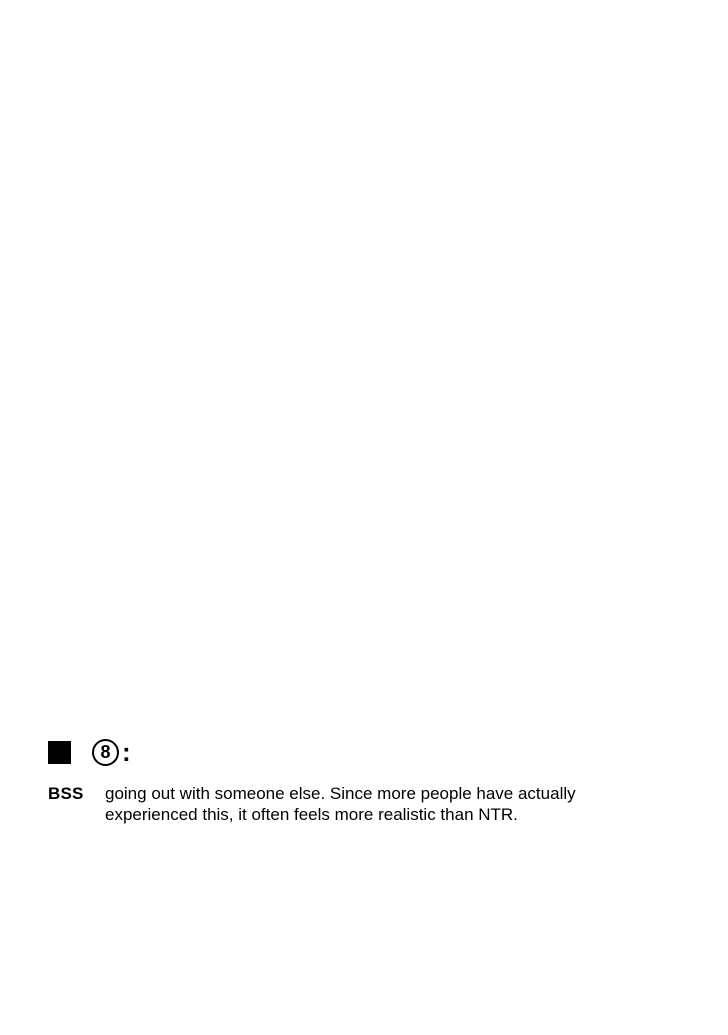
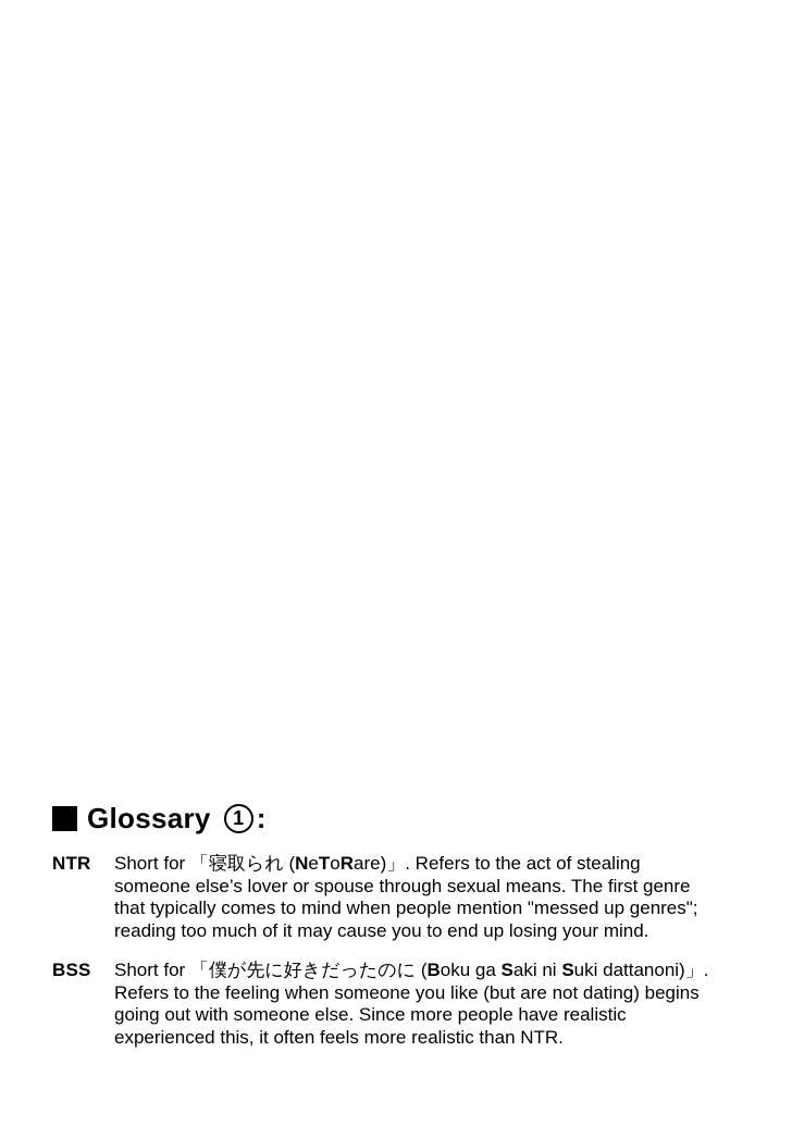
+ Glossary
- 8
+ 1
  :
+ NTR
+ Short for 「寝取られ (NeToRare)」. Refers to the act of stealing
+ someone else’s lover or spouse through sexual means. The first genre
+ that typically comes to mind when people mention "messed up genres";
+ reading too much of it may cause you to end up losing your mind.
  BSS
+ Short for 「僕が先に好きだったのに (Boku ga Saki ni Suki dattanoni)」.
+ Refers to the feeling when someone you like (but are not dating) begins
- going out with someone else. Since more people have actually
+ going out with someone else. Since more people have realistic
  experienced this, it often feels more realistic than NTR.
